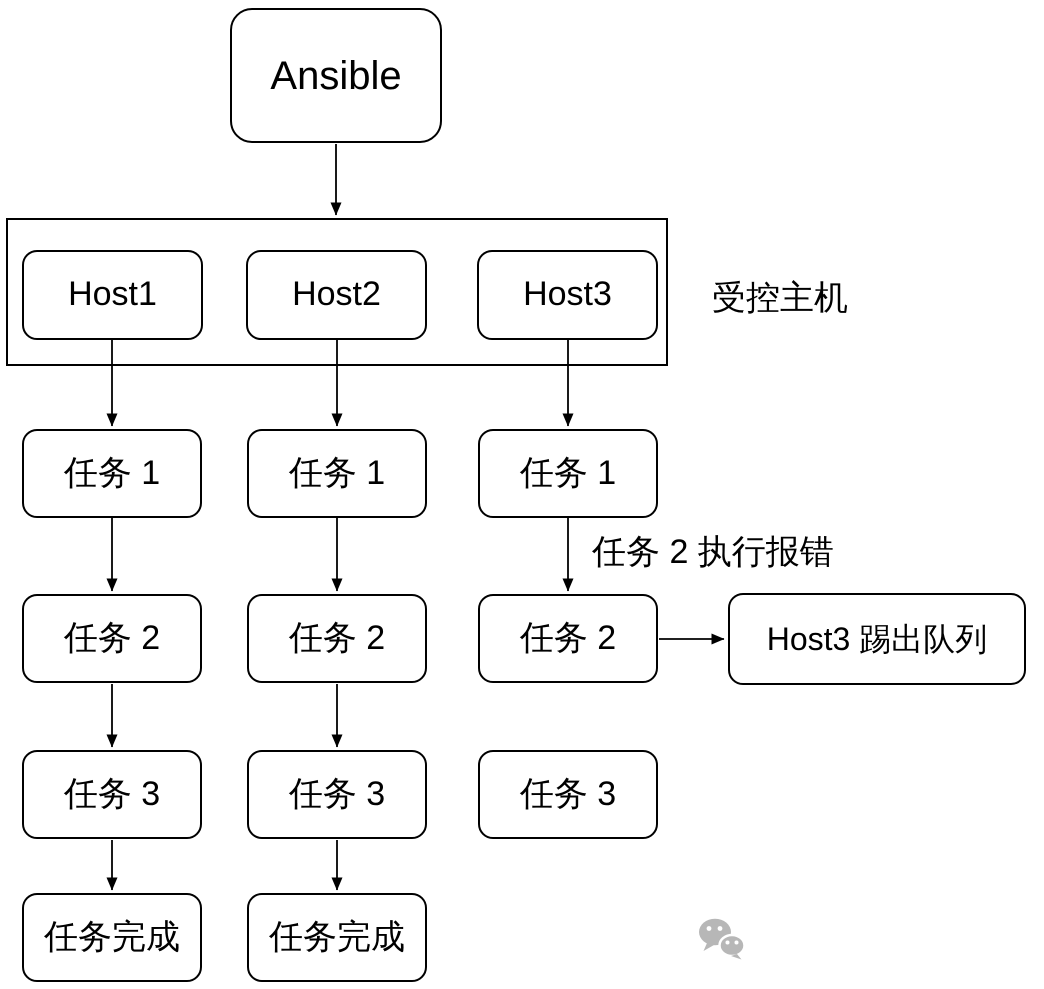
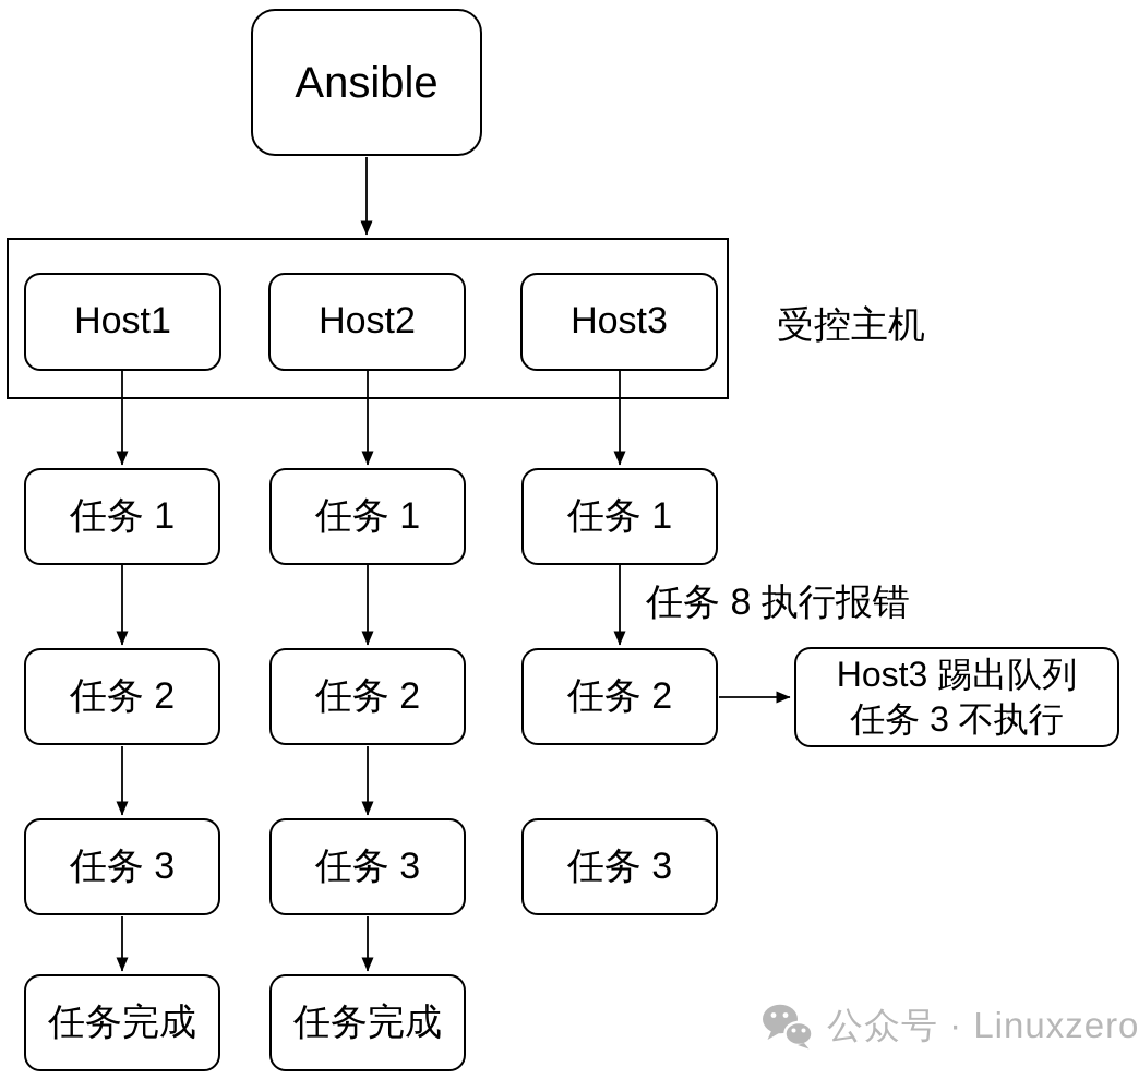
  Ansible
  Host1
  Host2
  Host3
  受控主机
  任务 1
  任务 2
  任务 3
  任务完成
  任务 1
  任务 2
  任务 3
  任务完成
  任务 1
  任务 2
  任务 3
- 任务 2 执行报错
+ 任务 8 执行报错
  Host3 踢出队列
+ 任务 3 不执行
+ 公众号 · Linuxzero
